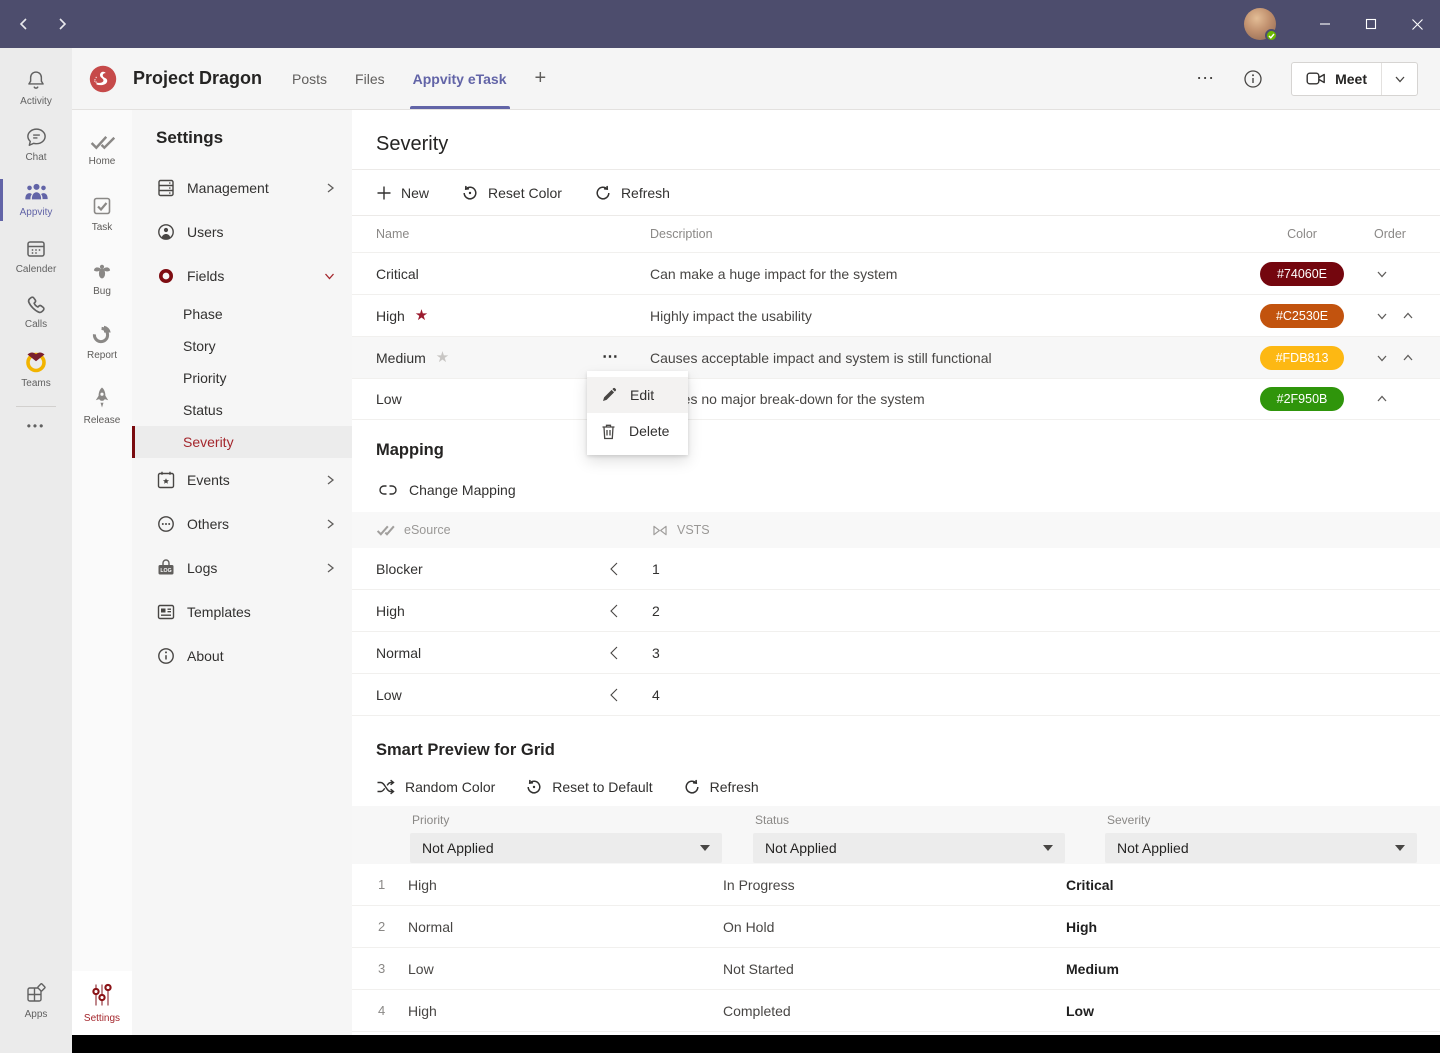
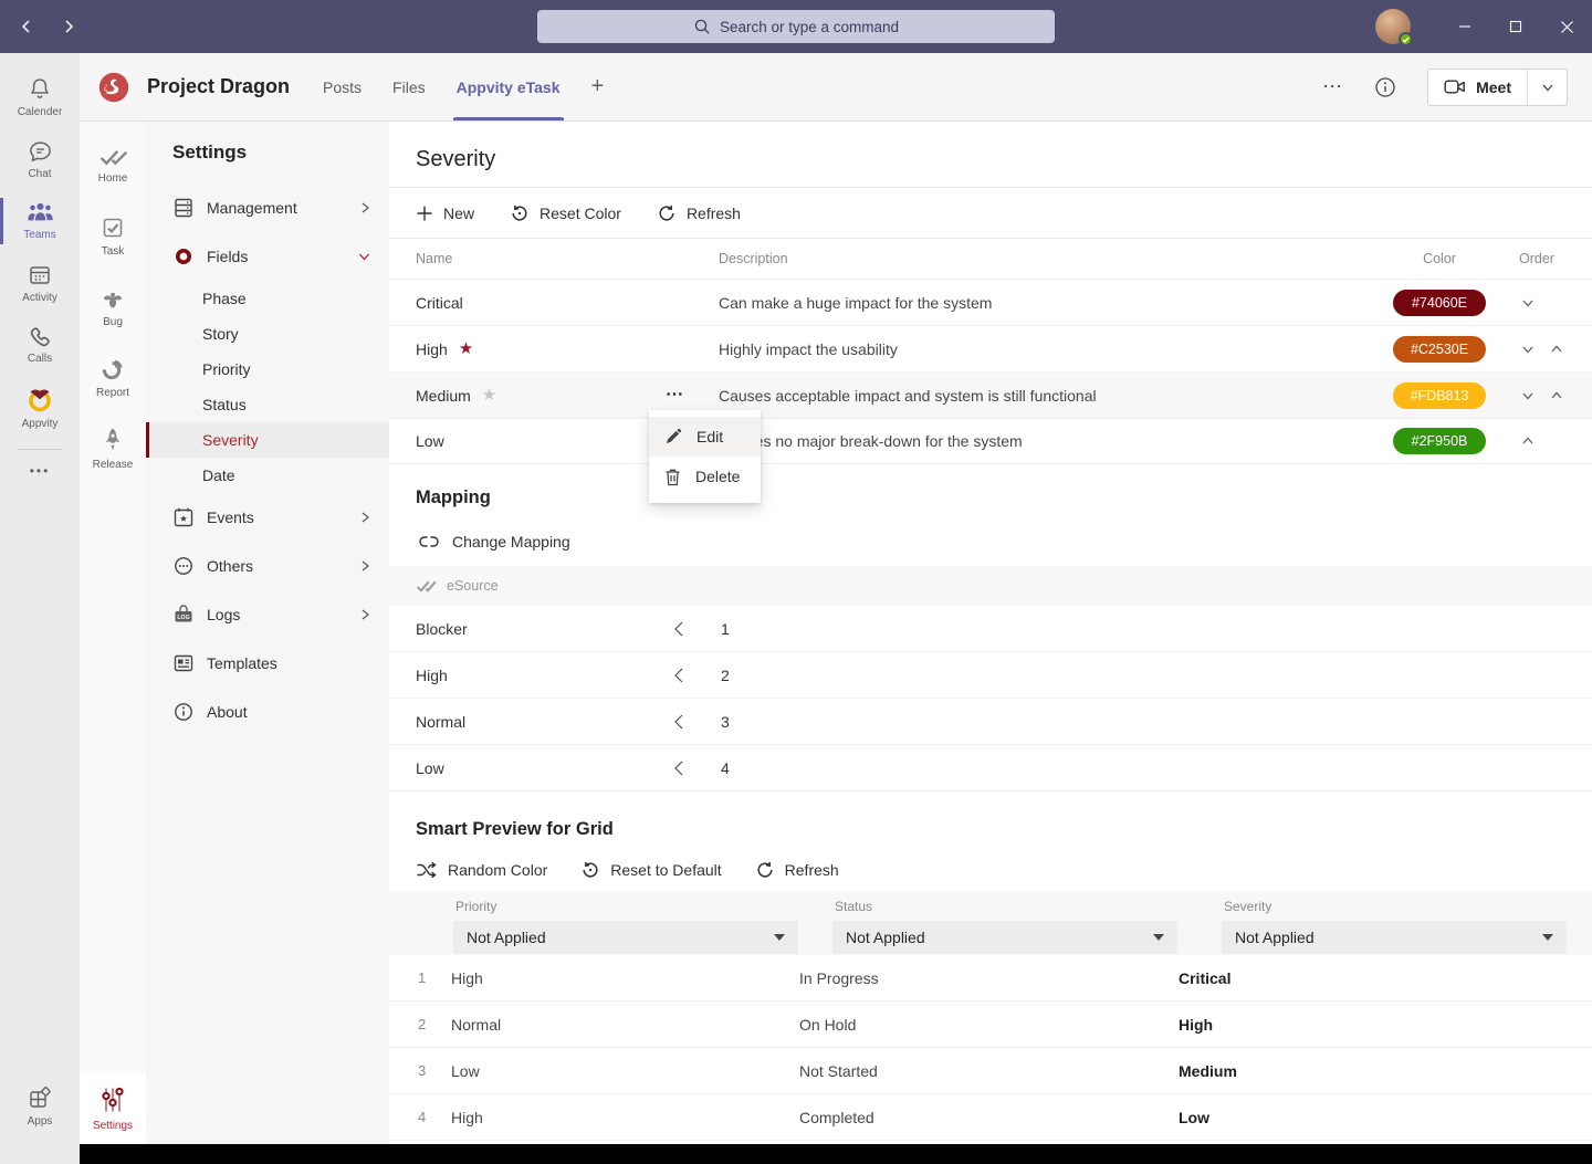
+ Search or type a command
  Project Dragon
  Posts
  Files
  Appvity eTask
  +
  ⋯
  Meet
- Activity
+ Calender
  Chat
- Appvity
+ Teams
- Calender
+ Activity
  Calls
- Teams
+ Appvity
  •••
  Apps
  Home
  Task
  Bug
  Report
  Release
  Settings
  Settings
  Management
- Users
  Fields
  Phase
  Story
  Priority
  Status
  Severity
+ Date
  Events
  Others
  Logs
  Templates
  About
  Severity
  New
  Reset Color
  Refresh
  Name
  Description
  Color
  Order
  Critical
  Can make a huge impact for the system
  #74060E
  High
  ★
  Highly impact the usability
  #C2530E
  Medium
  ★
  ⋯
  Causes acceptable impact and system is still functional
  #FDB813
  Low
  s no major break-down for the system
  #2F950B
  Mapping
  Change Mapping
  eSource
- VSTS
  Blocker
  1
  High
  2
  Normal
  3
  Low
  4
  Smart Preview for Grid
  Random Color
  Reset to Default
  Refresh
  Priority
  Not Applied
  Status
  Not Applied
  Severity
  Not Applied
  1
  High
  In Progress
  Critical
  2
  Normal
  On Hold
  High
  3
  Low
  Not Started
  Medium
  4
  High
  Completed
  Low
  Edit
  Delete
